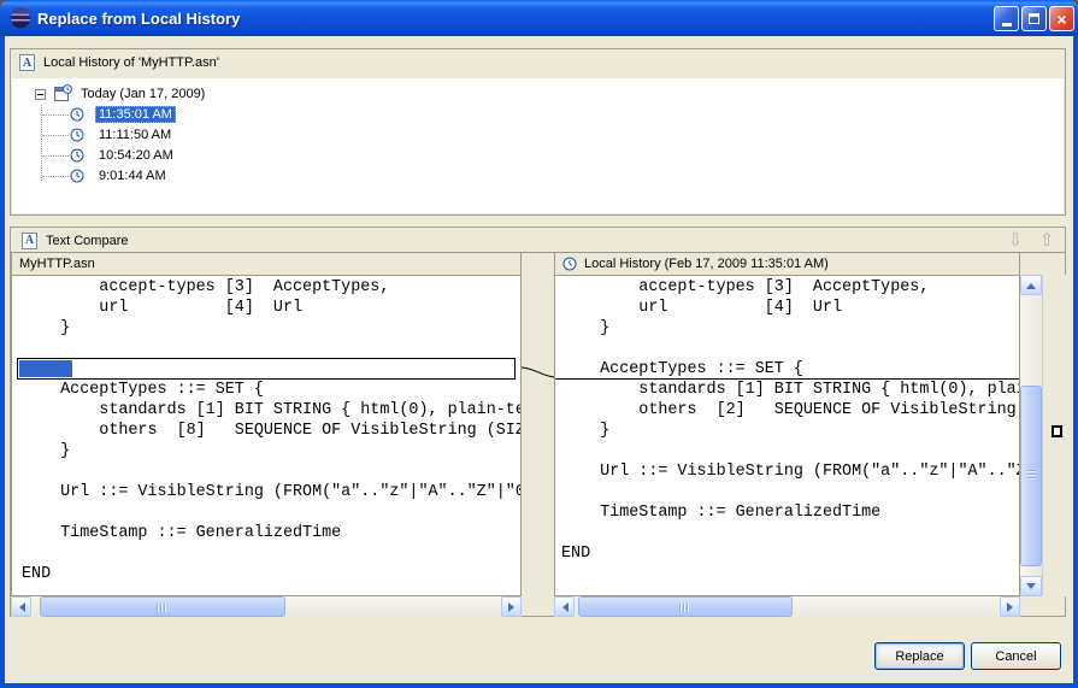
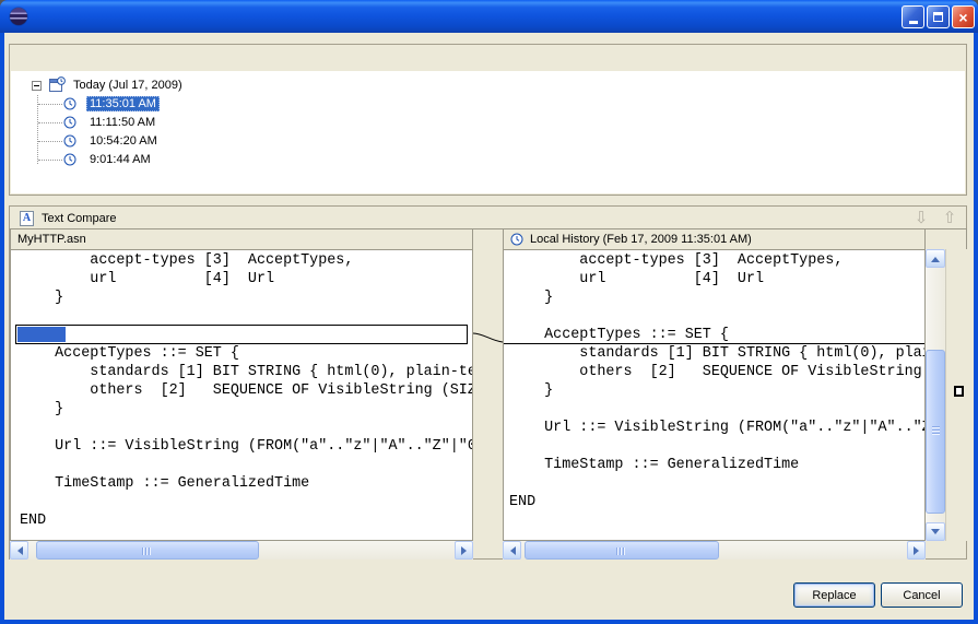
- Replace from Local History
  ×
- Local History of 'MyHTTP.asn'
- Today (Jan 17, 2009)
+ Today (Jul 17, 2009)
  11:35:01 AM
  11:11:50 AM
  10:54:20 AM
  9:01:44 AM
  Text Compare
  ⇩
  ⇧
  MyHTTP.asn
  Local History (Feb 17, 2009 11:35:01 AM)
  accept-types [3] AcceptTypes,
  url [4] Url
  }
  AcceptTypes ::= SET {
  standards [1] BIT STRING { html(0), plain-te
- others [8] SEQUENCE OF VisibleString (SIZ
+ others [2] SEQUENCE OF VisibleString (SIZ
  }
  Url ::= VisibleString (FROM("a".."z"|"A".."Z"|"0
  TimeStamp ::= GeneralizedTime
  END
  accept-types [3] AcceptTypes,
  url [4] Url
  }
  AcceptTypes ::= SET {
  standards [1] BIT STRING { html(0), pla
  others [2] SEQUENCE OF VisibleString
  }
  Url ::= VisibleString (FROM("a".."z"|"A".."
  TimeStamp ::= GeneralizedTime
  END
  Replace
  Cancel
